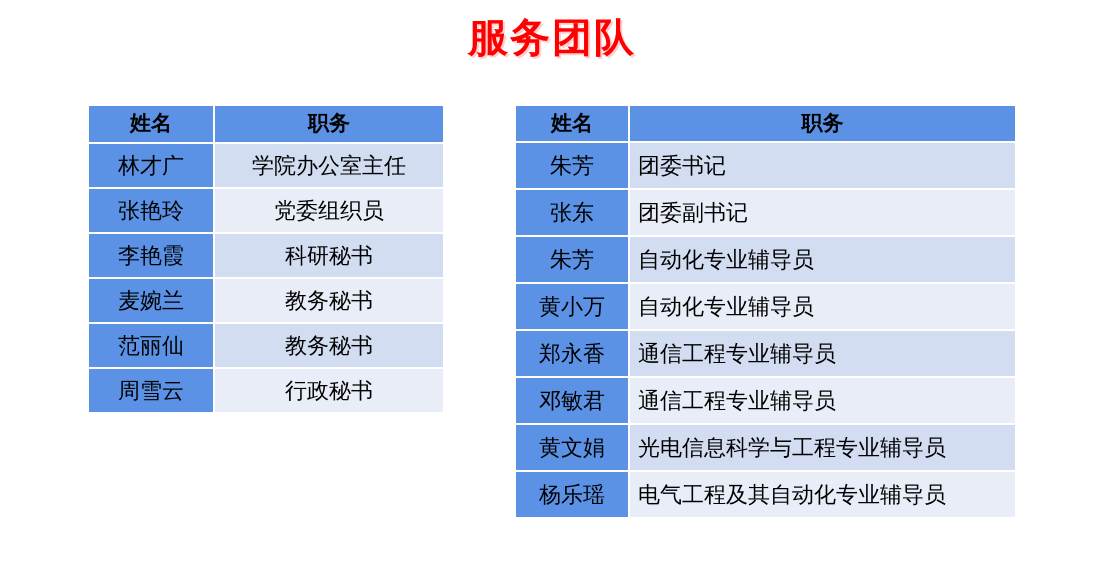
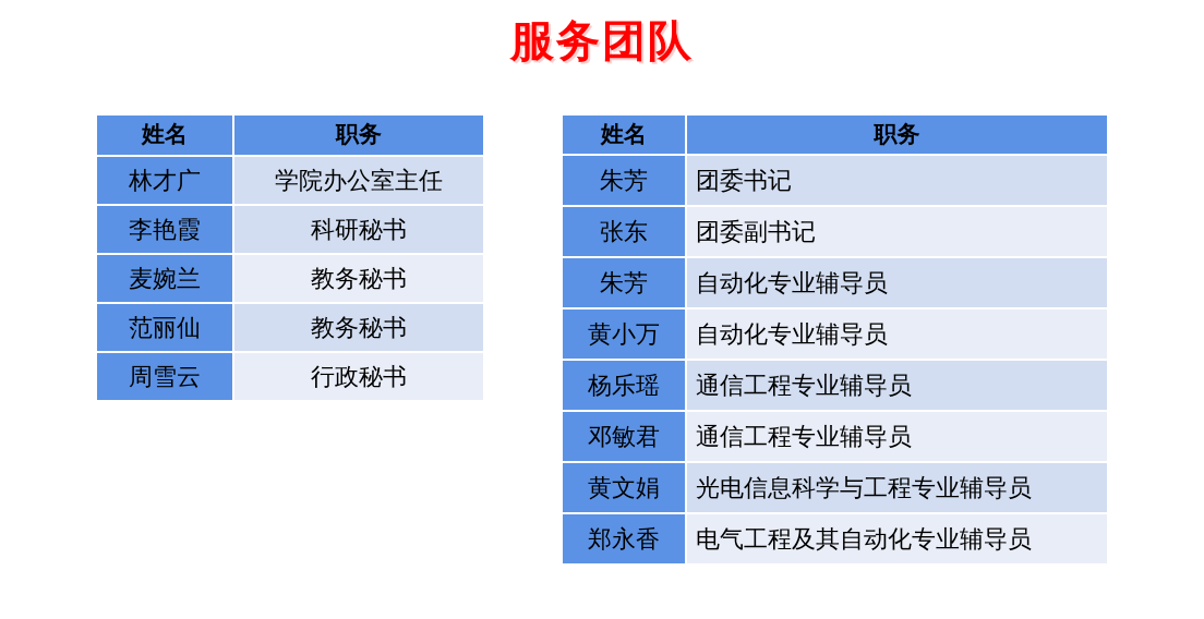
  服务团队
  姓名	职务
  林才广	学院办公室主任
- 张艳玲	党委组织员
  李艳霞	科研秘书
  麦婉兰	教务秘书
  范丽仙	教务秘书
  周雪云	行政秘书
  姓名	职务
  朱芳	团委书记
  张东	团委副书记
  朱芳	自动化专业辅导员
  黄小万	自动化专业辅导员
- 郑永香	通信工程专业辅导员
+ 杨乐瑶	通信工程专业辅导员
  邓敏君	通信工程专业辅导员
  黄文娟	光电信息科学与工程专业辅导员
- 杨乐瑶	电气工程及其自动化专业辅导员
+ 郑永香	电气工程及其自动化专业辅导员
